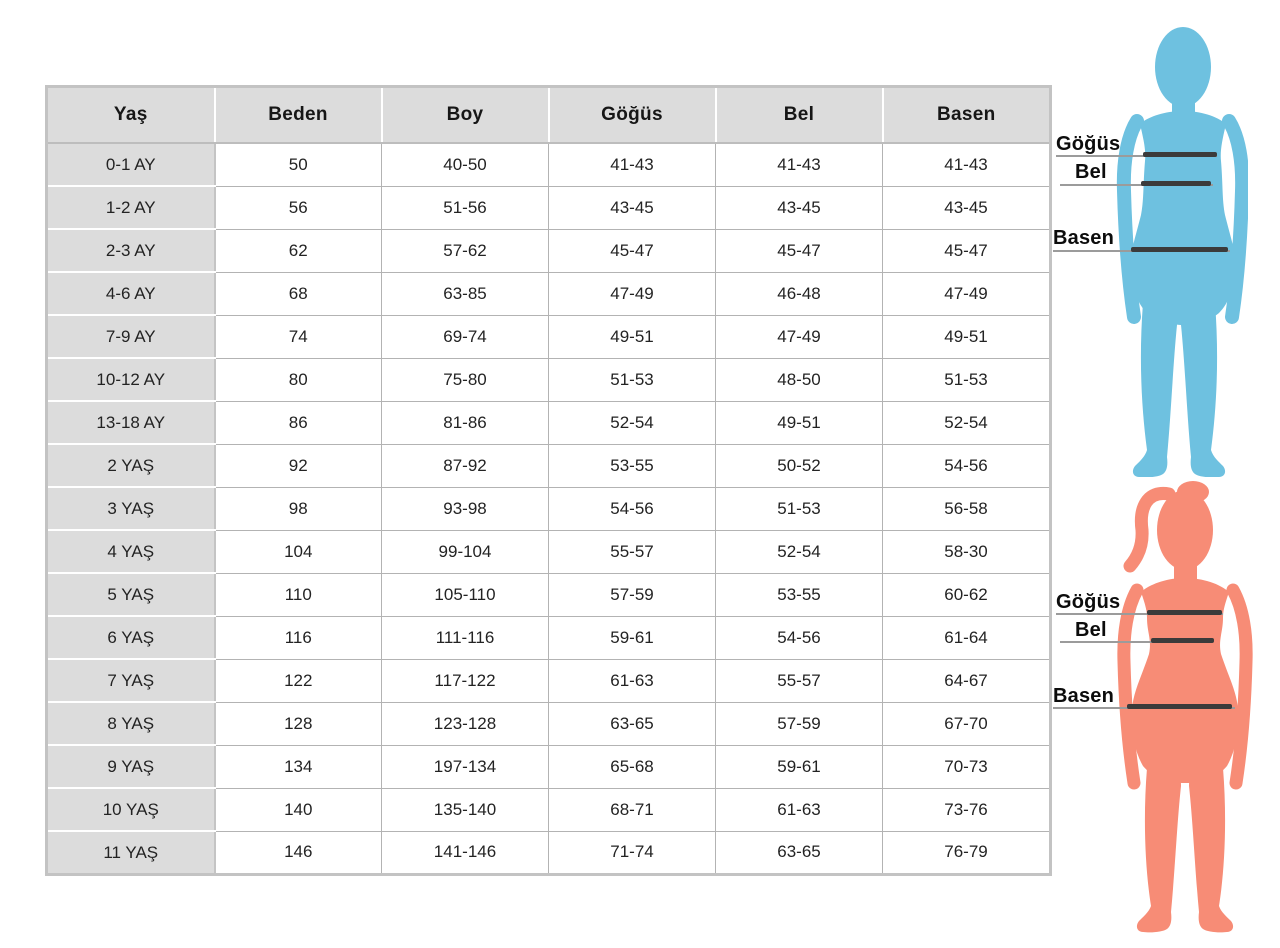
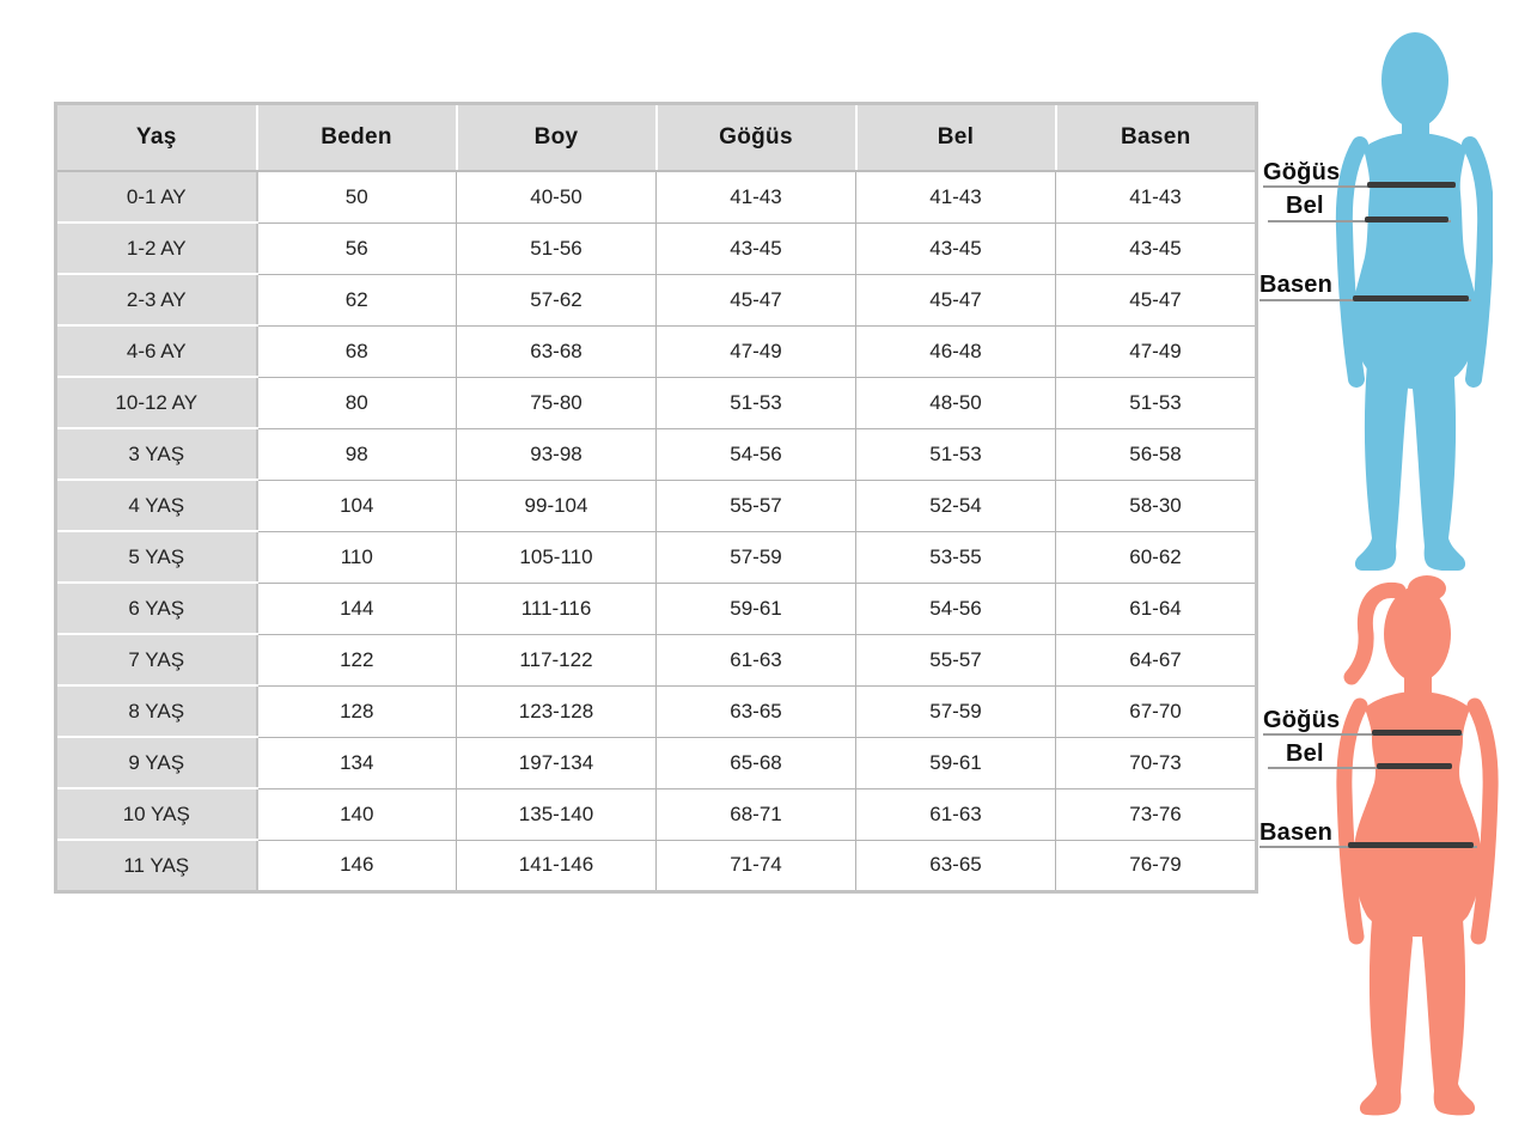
  Yaş	Beden	Boy	Göğüs	Bel	Basen
  0-1 AY	50	40-50	41-43	41-43	41-43
  1-2 AY	56	51-56	43-45	43-45	43-45
  2-3 AY	62	57-62	45-47	45-47	45-47
- 4-6 AY	68	63-85	47-49	46-48	47-49
+ 4-6 AY	68	63-68	47-49	46-48	47-49
- 7-9 AY	74	69-74	49-51	47-49	49-51
  10-12 AY	80	75-80	51-53	48-50	51-53
- 13-18 AY	86	81-86	52-54	49-51	52-54
- 2 YAŞ	92	87-92	53-55	50-52	54-56
  3 YAŞ	98	93-98	54-56	51-53	56-58
  4 YAŞ	104	99-104	55-57	52-54	58-30
  5 YAŞ	110	105-110	57-59	53-55	60-62
- 6 YAŞ	116	111-116	59-61	54-56	61-64
+ 6 YAŞ	144	111-116	59-61	54-56	61-64
  7 YAŞ	122	117-122	61-63	55-57	64-67
  8 YAŞ	128	123-128	63-65	57-59	67-70
  9 YAŞ	134	197-134	65-68	59-61	70-73
  10 YAŞ	140	135-140	68-71	61-63	73-76
  11 YAŞ	146	141-146	71-74	63-65	76-79
  Göğüs
  Bel
  Basen
  Göğüs
  Bel
  Basen
